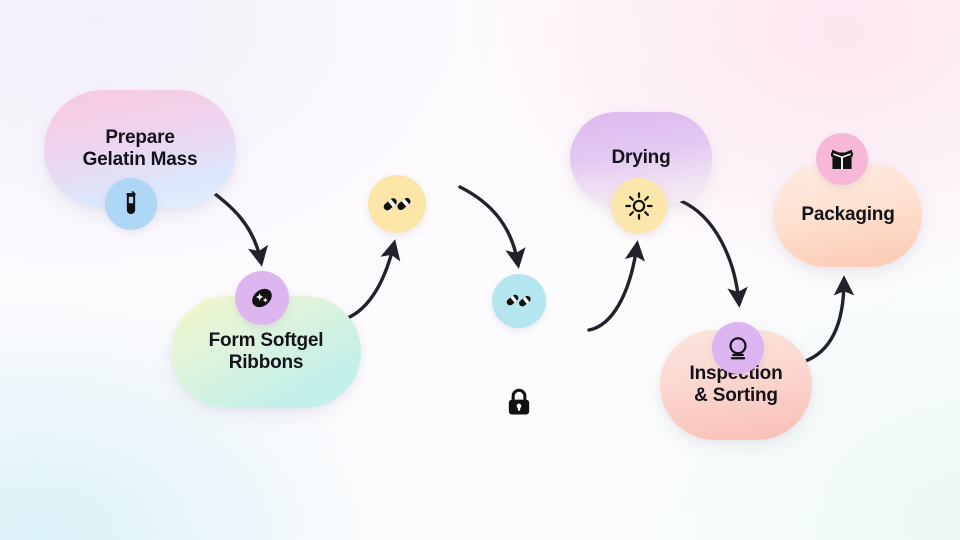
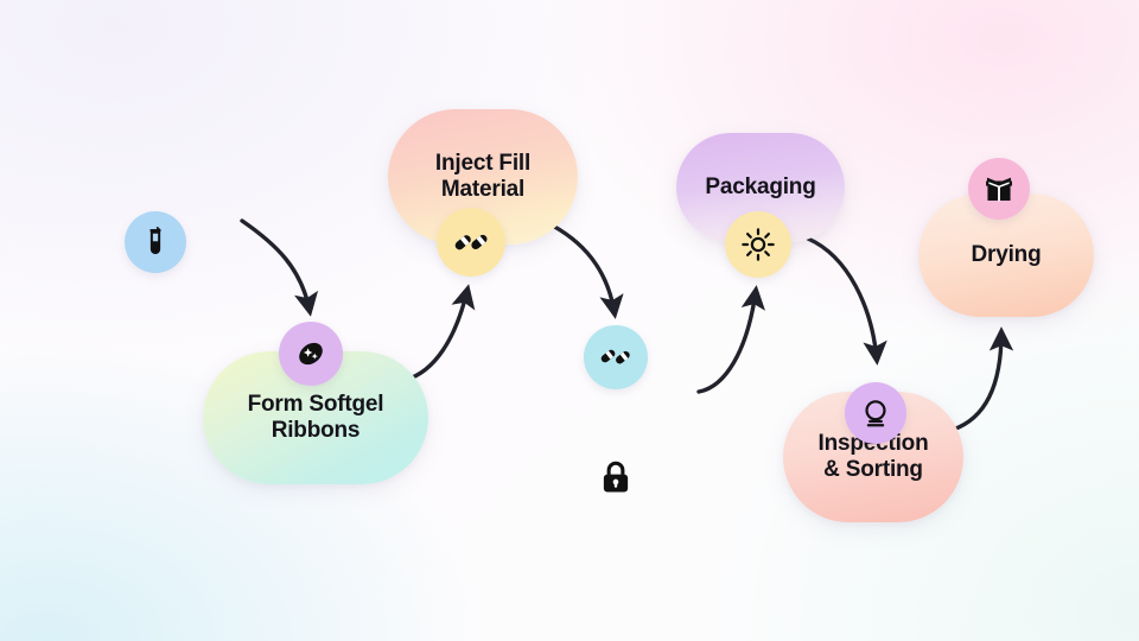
- Prepare
- Gelatin Mass
  Form Softgel
  Ribbons
+ Inject Fill
+ Material
- Drying
+ Packaging
  Insption
  & Sorting
- Packaging
+ Drying
